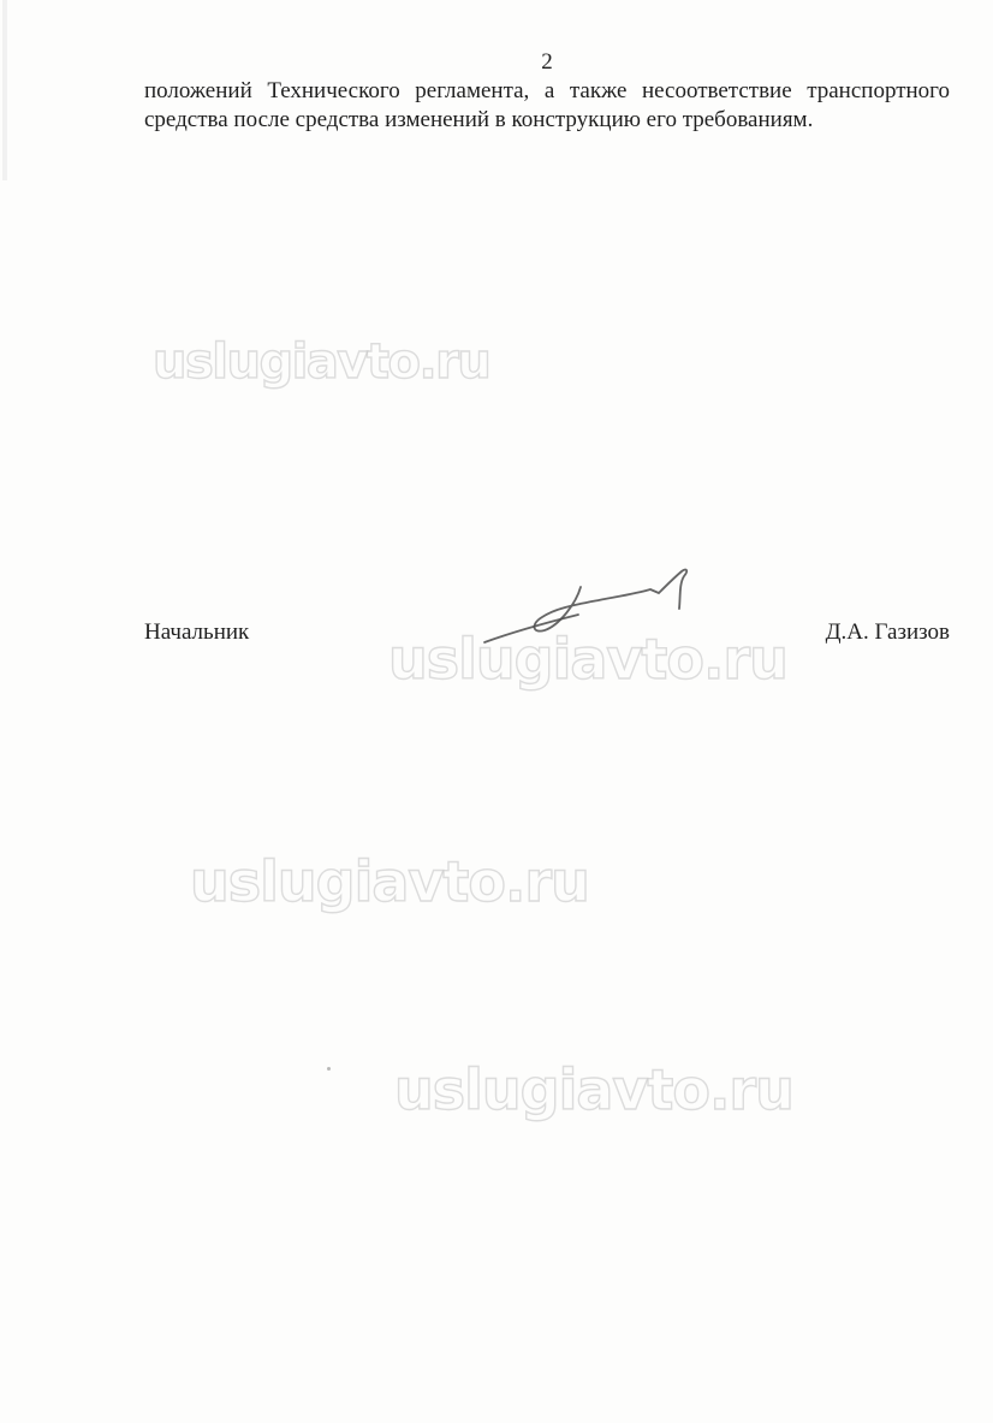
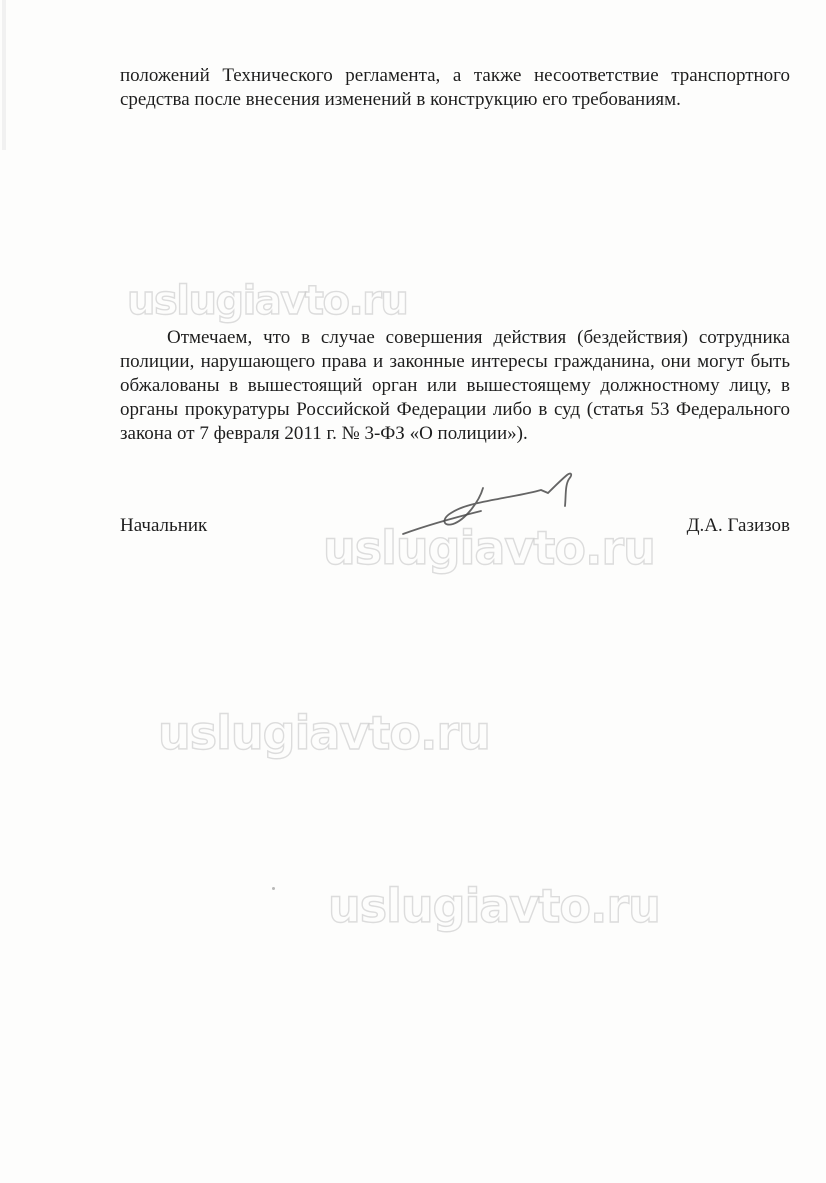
- 2
- положений Технического регламента, а также несоответствие транспортного средства после средства изменений в конструкцию его требованиям.
+ положений Технического регламента, а также несоответствие транспортного средства после внесения изменений в конструкцию его требованиям.
+ Отмечаем, что в случае совершения действия (бездействия) сотрудника полиции, нарушающего права и законные интересы гражданина, они могут быть обжалованы в вышестоящий орган или вышестоящему должностному лицу, в органы прокуратуры Российской Федерации либо в суд (статья 53 Федерального закона от 7 февраля 2011 г. № 3-ФЗ «О полиции»).
  Начальник
  Д.А. Газизов
  uslugiavto.ru
  uslugiavto.ru
  uslugiavto.ru
  uslugiavto.ru
